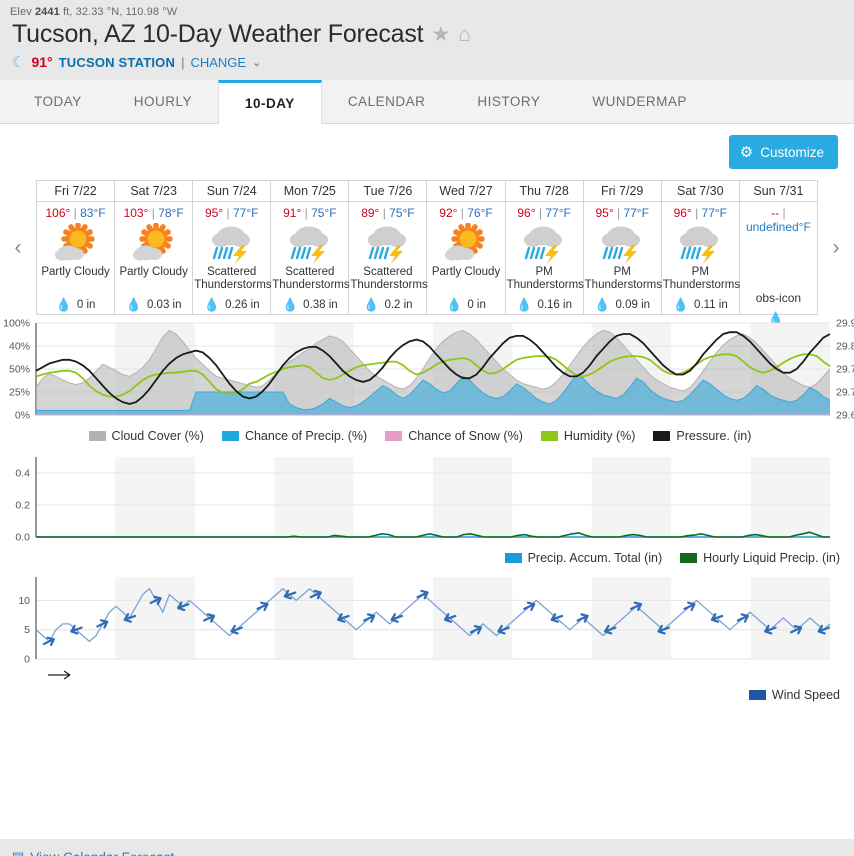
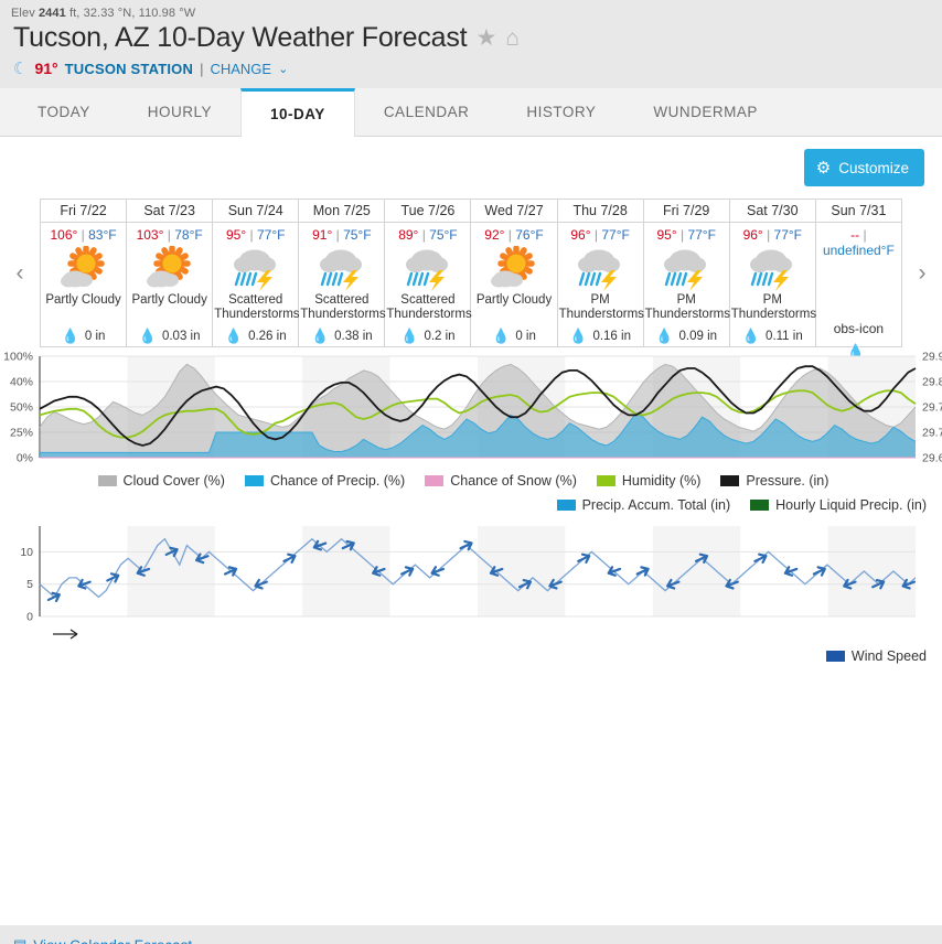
  Elev 2441 ft, 32.33 °N, 110.98 °W
  Tucson, AZ 10-Day Weather Forecast
  ★
  ⌂
  ☾
  91°
  TUCSON STATION
  |
  CHANGE
  ⌄
  TODAY
  HOURLY
  10-DAY
  CALENDAR
  HISTORY
  WUNDERMAP
  ⚙
  Customize
  ‹
  Fri 7/22
  106° | 83°F
  Partly Cloudy
  💧
  0 in
  Sat 7/23
  103° | 78°F
  Partly Cloudy
  💧
  0.03 in
  Sun 7/24
  95° | 77°F
  Scattered Thunderstorms
  💧
  0.26 in
  Mon 7/25
  91° | 75°F
  Scattered Thunderstorms
  💧
  0.38 in
  Tue 7/26
  89° | 75°F
  Scattered Thunderstorms
  💧
  0.2 in
  Wed 7/27
  92° | 76°F
  Partly Cloudy
  💧
  0 in
  Thu 7/28
  96° | 77°F
  PM Thunderstorms
  💧
  0.16 in
  Fri 7/29
  95° | 77°F
  PM Thunderstorms
  💧
  0.09 in
  Sat 7/30
  96° | 77°F
  PM Thunderstorms
  💧
  0.11 in
  Sun 7/31
  -- | undefined°F
  obs-icon
  💧
  ›
  100%
  40%
  50%
  25%
  0%
  Cloud Cover (%)
  Chance of Precip. (%)
  Chance of Snow (%)
  Humidity (%)
  Pressure. (in)
- 0.4
- 0.2
- 0.0
  Precip. Accum. Total (in)
  Hourly Liquid Precip. (in)
  10
  5
  0
  Wind Speed
